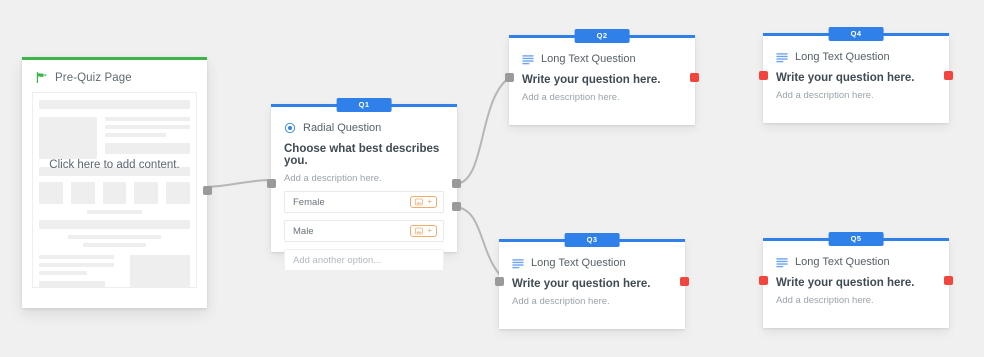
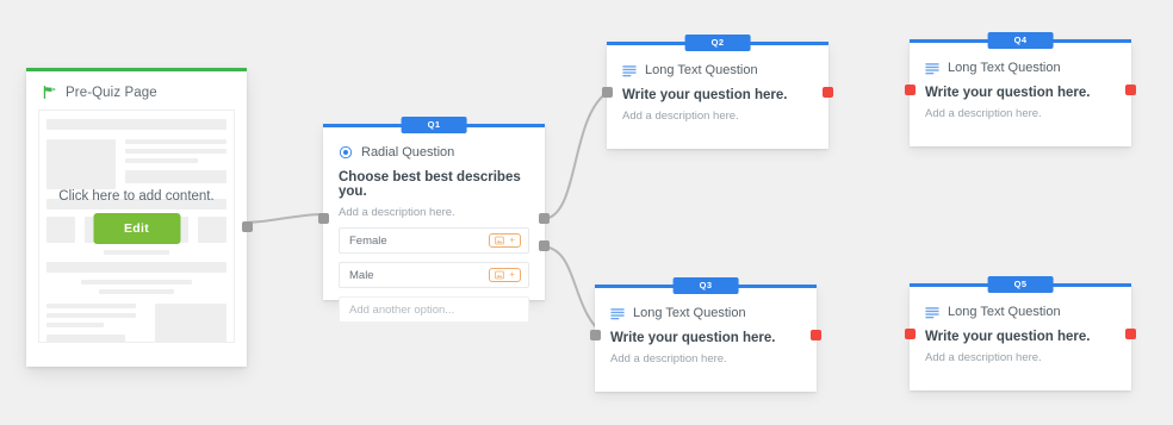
  Pre-Quiz Page
  Click here to add content.
+ Edit
  Q1
  Radial Question
- Choose what best describes you.
+ Choose best best describes you.
  Add a description here.
  Female
  +
  Male
  +
  Add another option...
  Q2
  Long Text Question
  Write your question here.
  Add a description here.
  Q3
  Long Text Question
  Write your question here.
  Add a description here.
  Q4
  Long Text Question
  Write your question here.
  Add a description here.
  Q5
  Long Text Question
  Write your question here.
  Add a description here.
